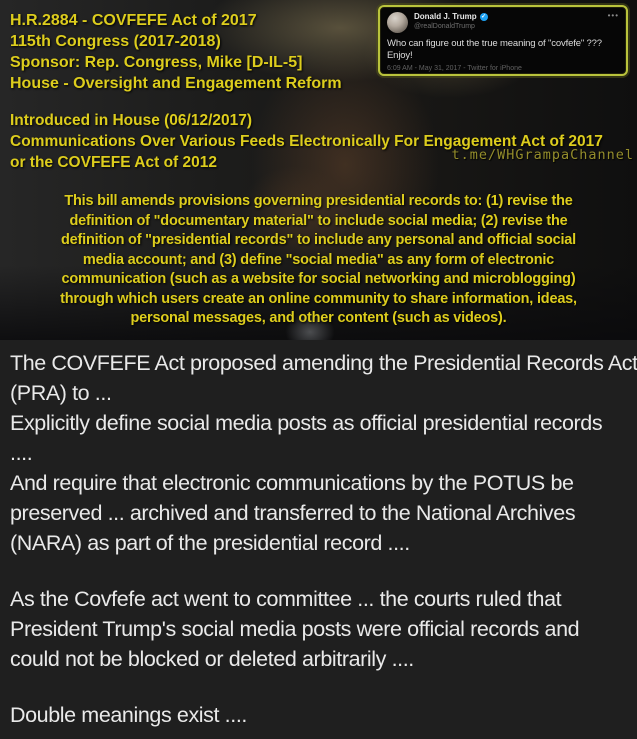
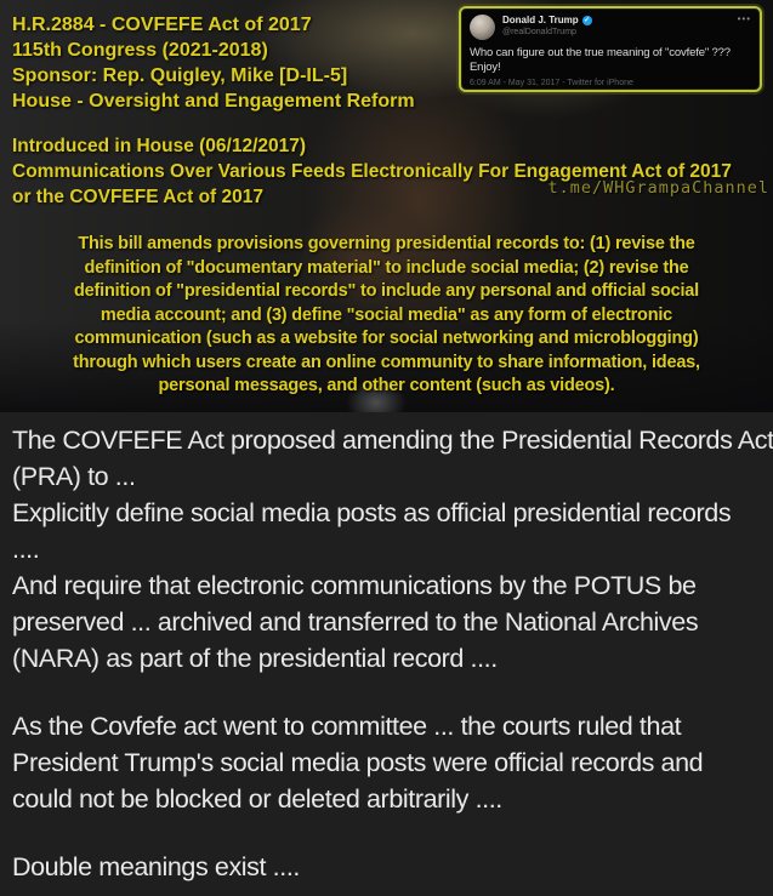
  H.R.2884 - COVFEFE Act of 2017
- 115th Congress (2017-2018)
+ 115th Congress (2021-2018)
- Sponsor: Rep. Congress, Mike [D-IL-5]
+ Sponsor: Rep. Quigley, Mike [D-IL-5]
  House - Oversight and Engagement Reform
  Donald J. Trump
  •••
  Who can figure out the true meaning of "covfefe" ???
  Enjoy!
  Introduced in House (06/12/2017)
  Communications Over Various Feeds Electronically For Engagement Act of 2017
- or the COVFEFE Act of 2012
+ or the COVFEFE Act of 2017
  t.me/WHGrampaChannel
  This bill amends provisions governing presidential records to: (1) revise the
  definition of "documentary material" to include social media; (2) revise the
  definition of "presidential records" to include any personal and official social
  media account; and (3) define "social media" as any form of electronic
  communication (such as a website for social networking and microblogging)
  through which users create an online community to share information, ideas,
  personal messages, and other content (such as videos).
  The COVFEFE Act proposed amending the Presidential Records Act
  (PRA) to ...
  Explicitly define social media posts as official presidential records
  ....
  And require that electronic communications by the POTUS be
  preserved ... archived and transferred to the National Archives
  (NARA) as part of the presidential record ....
  As the Covfefe act went to committee ... the courts ruled that
  President Trump's social media posts were official records and
  could not be blocked or deleted arbitrarily ....
  Double meanings exist ....
